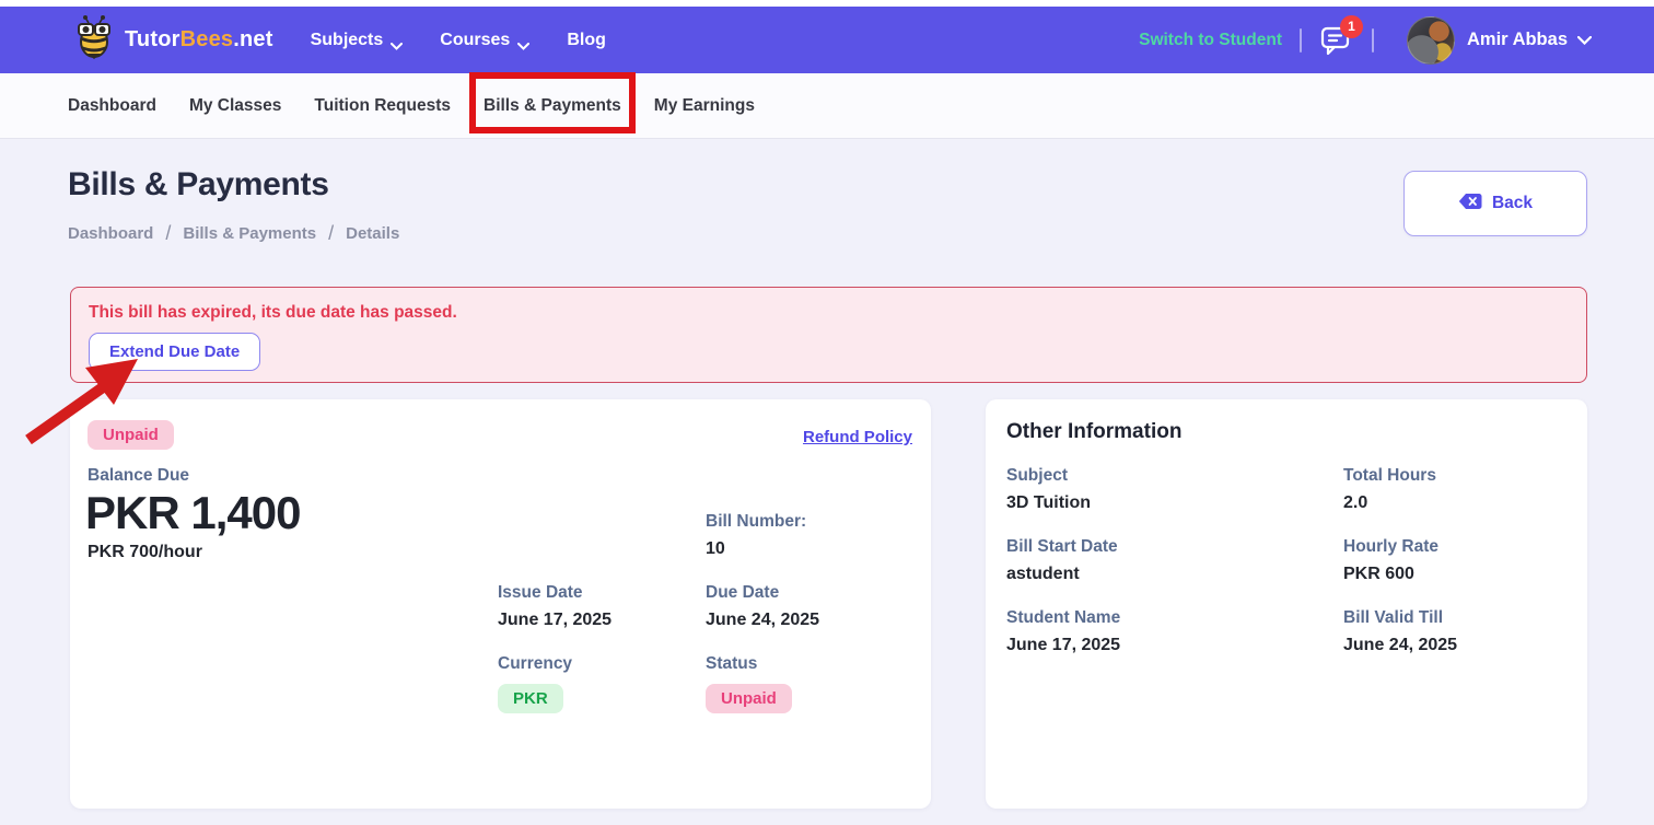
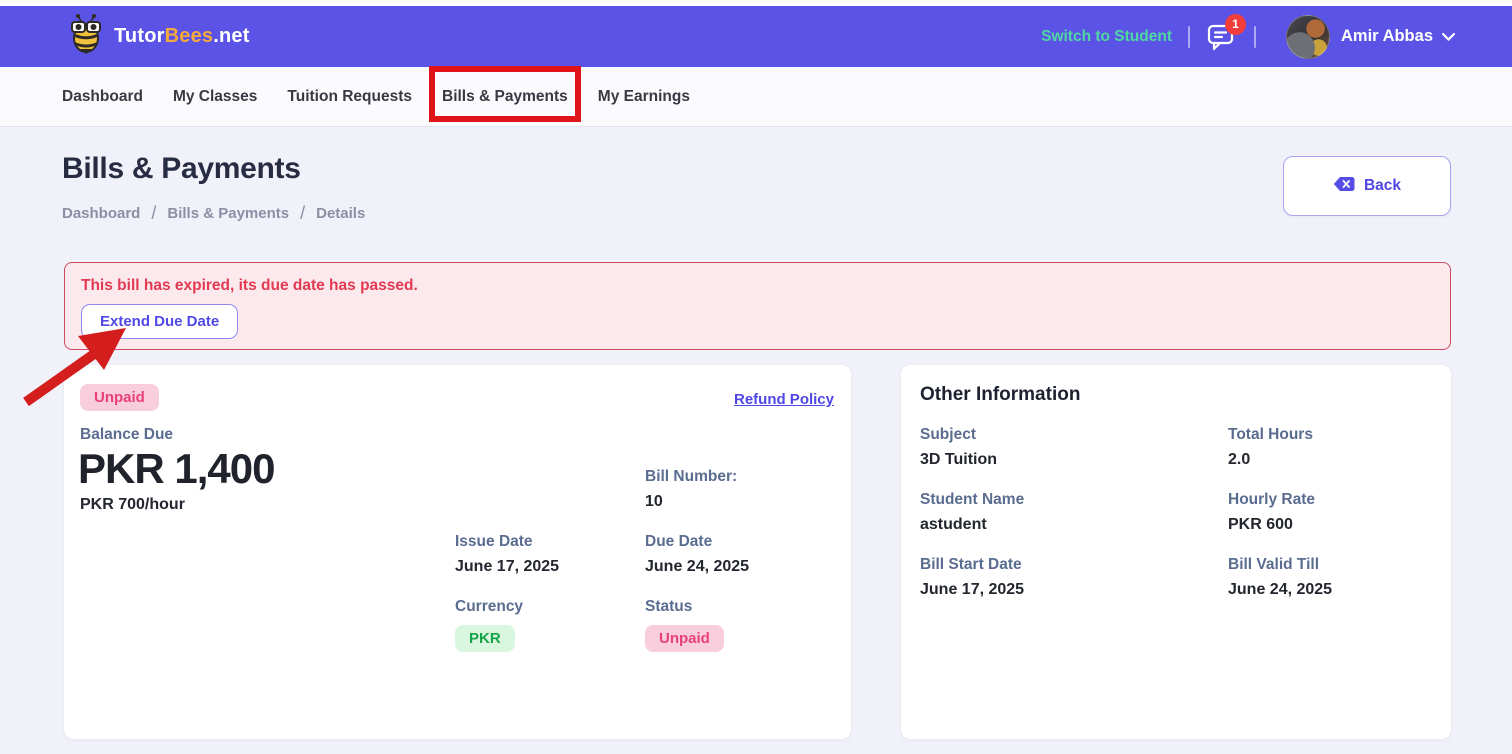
  TutorBees.net
- Subjects
- Courses
- Blog
  Switch to Student
  1
  Amir Abbas
  Dashboard
  My Classes
  Tuition Requests
  Bills & Payments
  My Earnings
  Bills & Payments
  Dashboard
  /
  Bills & Payments
  /
  Details
  Back
  This bill has expired, its due date has passed.
  Extend Due Date
  Unpaid
  Refund Policy
  Balance Due
  PKR 1,400
  PKR 700/hour
  Bill Number:
  10
  Issue Date
  June 17, 2025
  Due Date
  June 24, 2025
  Currency
  PKR
  Status
  Unpaid
  Other Information
  Subject
  3D Tuition
  Total Hours
  2.0
- Bill Start Date
+ Student Name
  astudent
  Hourly Rate
  PKR 600
- Student Name
+ Bill Start Date
  June 17, 2025
  Bill Valid Till
  June 24, 2025
